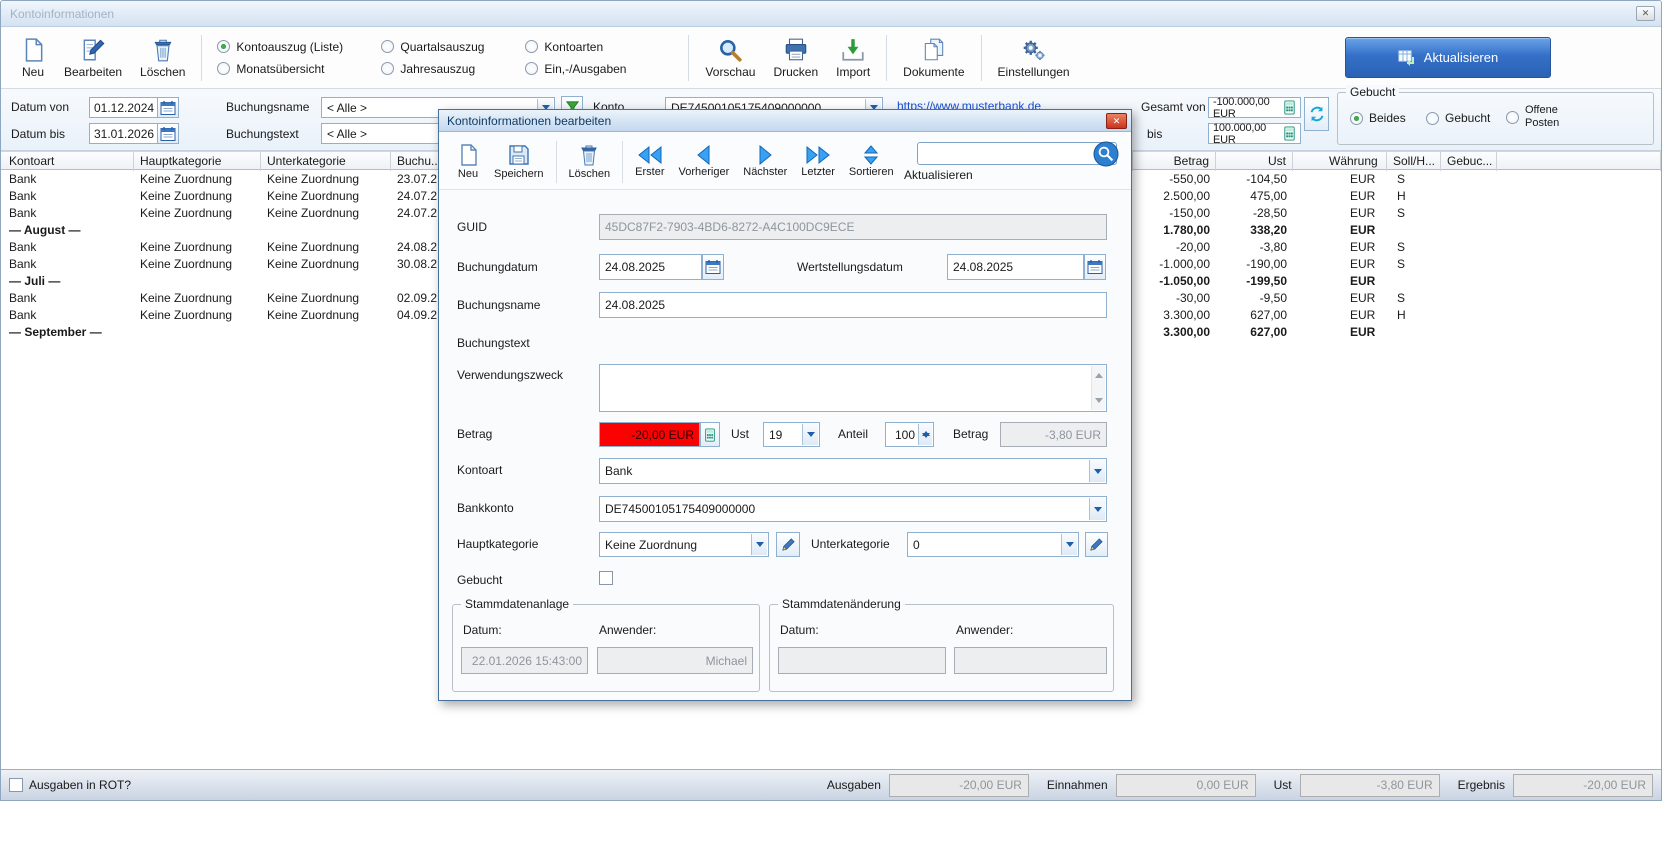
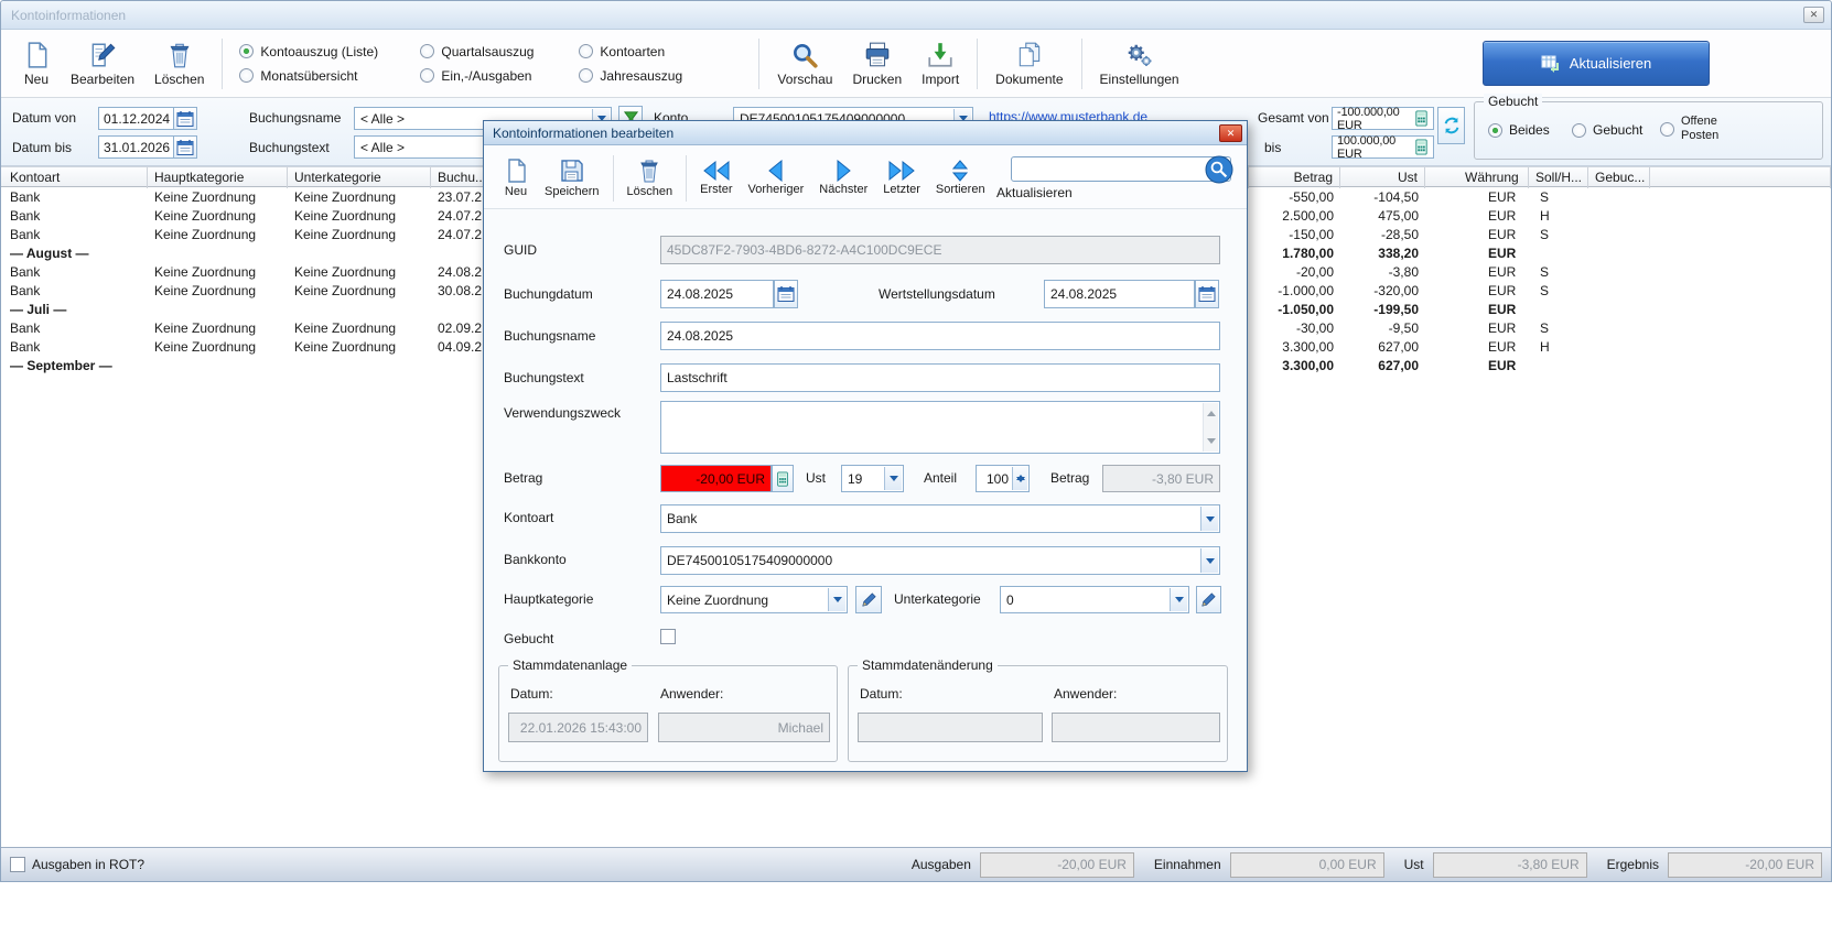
  Kontoinformationen
  ✕
  Neu
  Bearbeiten
  Löschen
  Kontoauszug (Liste)
  Monatsübersicht
  Quartalsauszug
- Jahresauszug
+ Ein,-/Ausgaben
  Kontoarten
- Ein,-/Ausgaben
+ Jahresauszug
  Vorschau
  Drucken
  Import
  Dokumente
  Einstellungen
  Aktualisieren
  Datum von
  01.12.2024
  Datum bis
  31.01.2026
  Buchungsname
  < Alle >
  Buchungstext
  < Alle >
  Konto
  DE74500105175409000000
  https://www.musterbank.de
  Gesamt von
  -100.000,00 EUR
  bis
  100.000,00 EUR
  Gebucht
  Beides
  Gebucht
  Offene Posten
  Kontoart
  Hauptkategorie
  Unterkategorie
  Buchu..
  Betrag
  Ust
  Währung
  Soll/H...
  Gebuc...
  Bank
  Keine Zuordnung
  Keine Zuordnung
  23.07.2
  -550,00
  -104,50
  EUR
  S
  Bank
  Keine Zuordnung
  Keine Zuordnung
  24.07.2
  2.500,00
  475,00
  EUR
  H
  Bank
  Keine Zuordnung
  Keine Zuordnung
  24.07.2
  -150,00
  -28,50
  EUR
  S
  — August —
  1.780,00
  338,20
  EUR
  Bank
  Keine Zuordnung
  Keine Zuordnung
  24.08.2
  -20,00
  -3,80
  EUR
  S
  Bank
  Keine Zuordnung
  Keine Zuordnung
  30.08.2
  -1.000,00
- -190,00
+ -320,00
  EUR
  S
  — Juli —
  -1.050,00
  -199,50
  EUR
  Bank
  Keine Zuordnung
  Keine Zuordnung
  02.09.2
  -30,00
  -9,50
  EUR
  S
  Bank
  Keine Zuordnung
  Keine Zuordnung
  04.09.2
  3.300,00
  627,00
  EUR
  H
  — September —
  3.300,00
  627,00
  EUR
  Ausgaben in ROT?
  Ausgaben
  -20,00 EUR
  Einnahmen
  0,00 EUR
  Ust
  -3,80 EUR
  Ergebnis
  -20,00 EUR
  Kontoinformationen bearbeiten
  ✕
  Neu
  Speichern
  Löschen
  Erster
  Vorheriger
  Nächster
  Letzter
  Sortieren
  Aktualisieren
  GUID
  45DC87F2-7903-4BD6-8272-A4C100DC9ECE
  Buchungdatum
  24.08.2025
  Wertstellungsdatum
  24.08.2025
  Buchungsname
  24.08.2025
  Buchungstext
+ Lastschrift
  Verwendungszweck
  Betrag
  -20,00 EUR
  Ust
  19
  Anteil
  100
  Betrag
  -3,80 EUR
  Kontoart
  Bank
  Bankkonto
  DE74500105175409000000
  Hauptkategorie
  Keine Zuordnung
  Unterkategorie
  0
  Gebucht
  Stammdatenanlage
  Datum:
  Anwender:
  22.01.2026 15:43:00
  Michael
  Stammdatenänderung
  Datum:
  Anwender:
